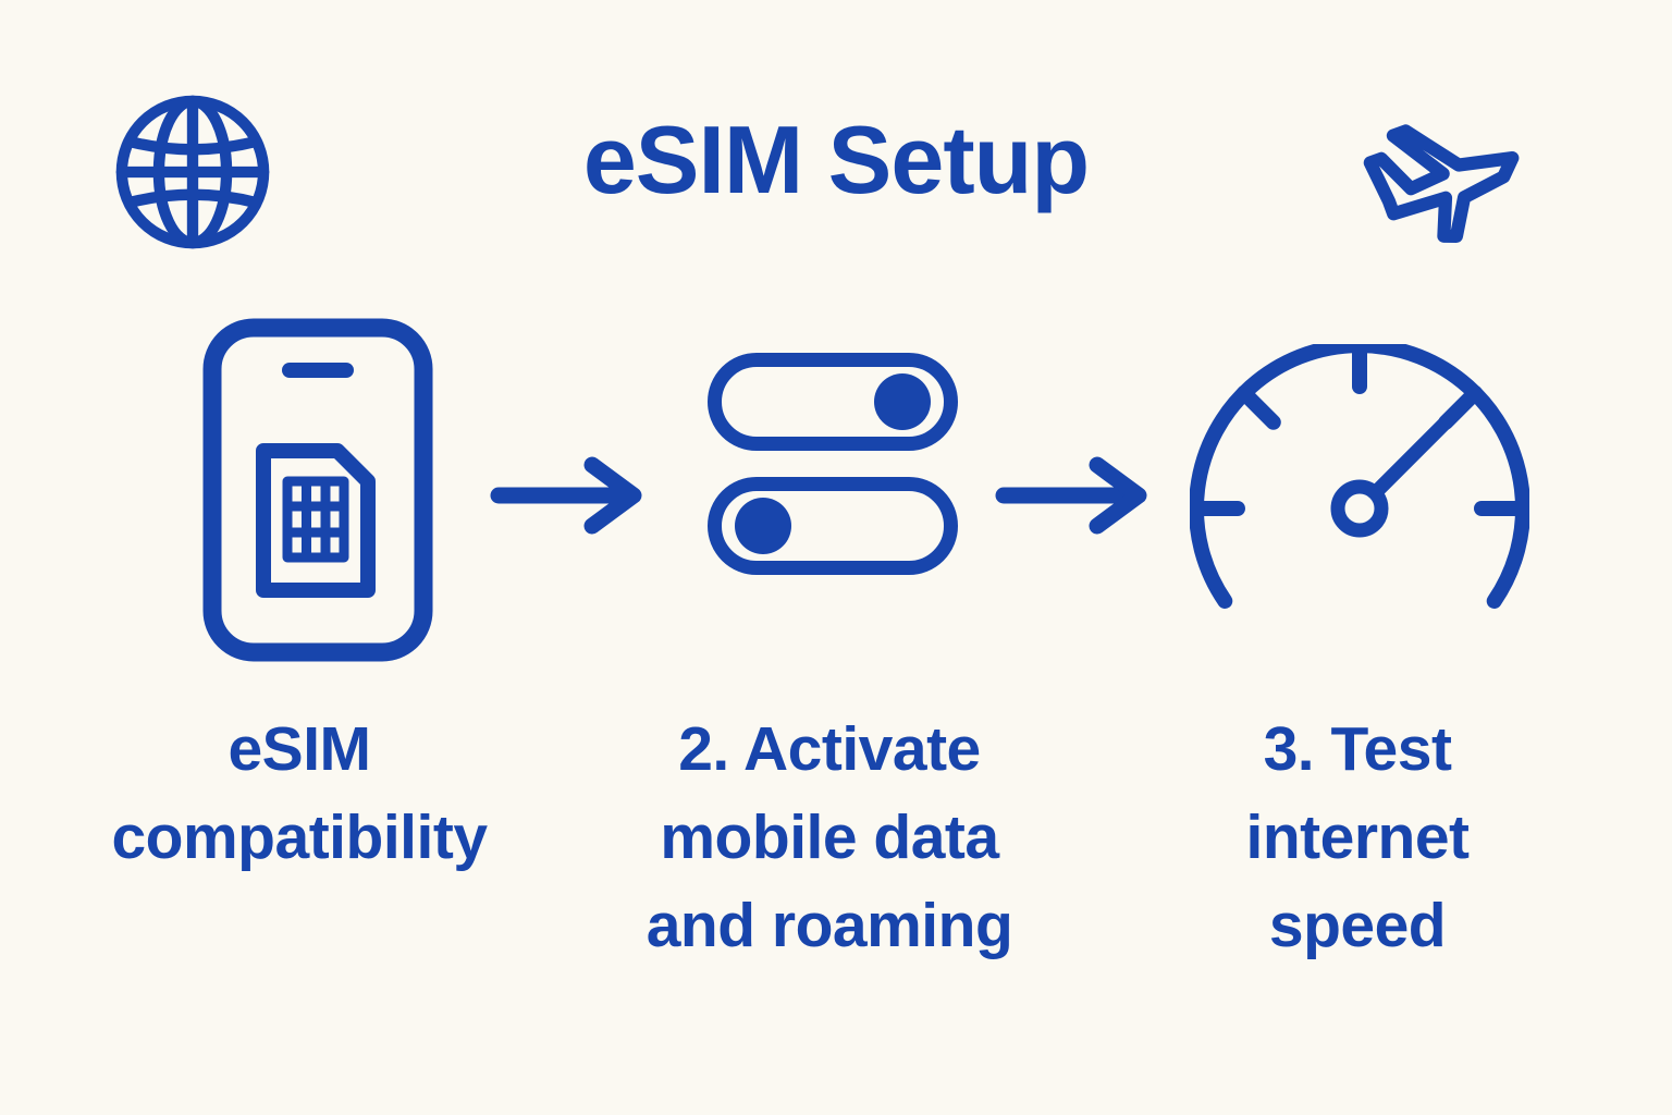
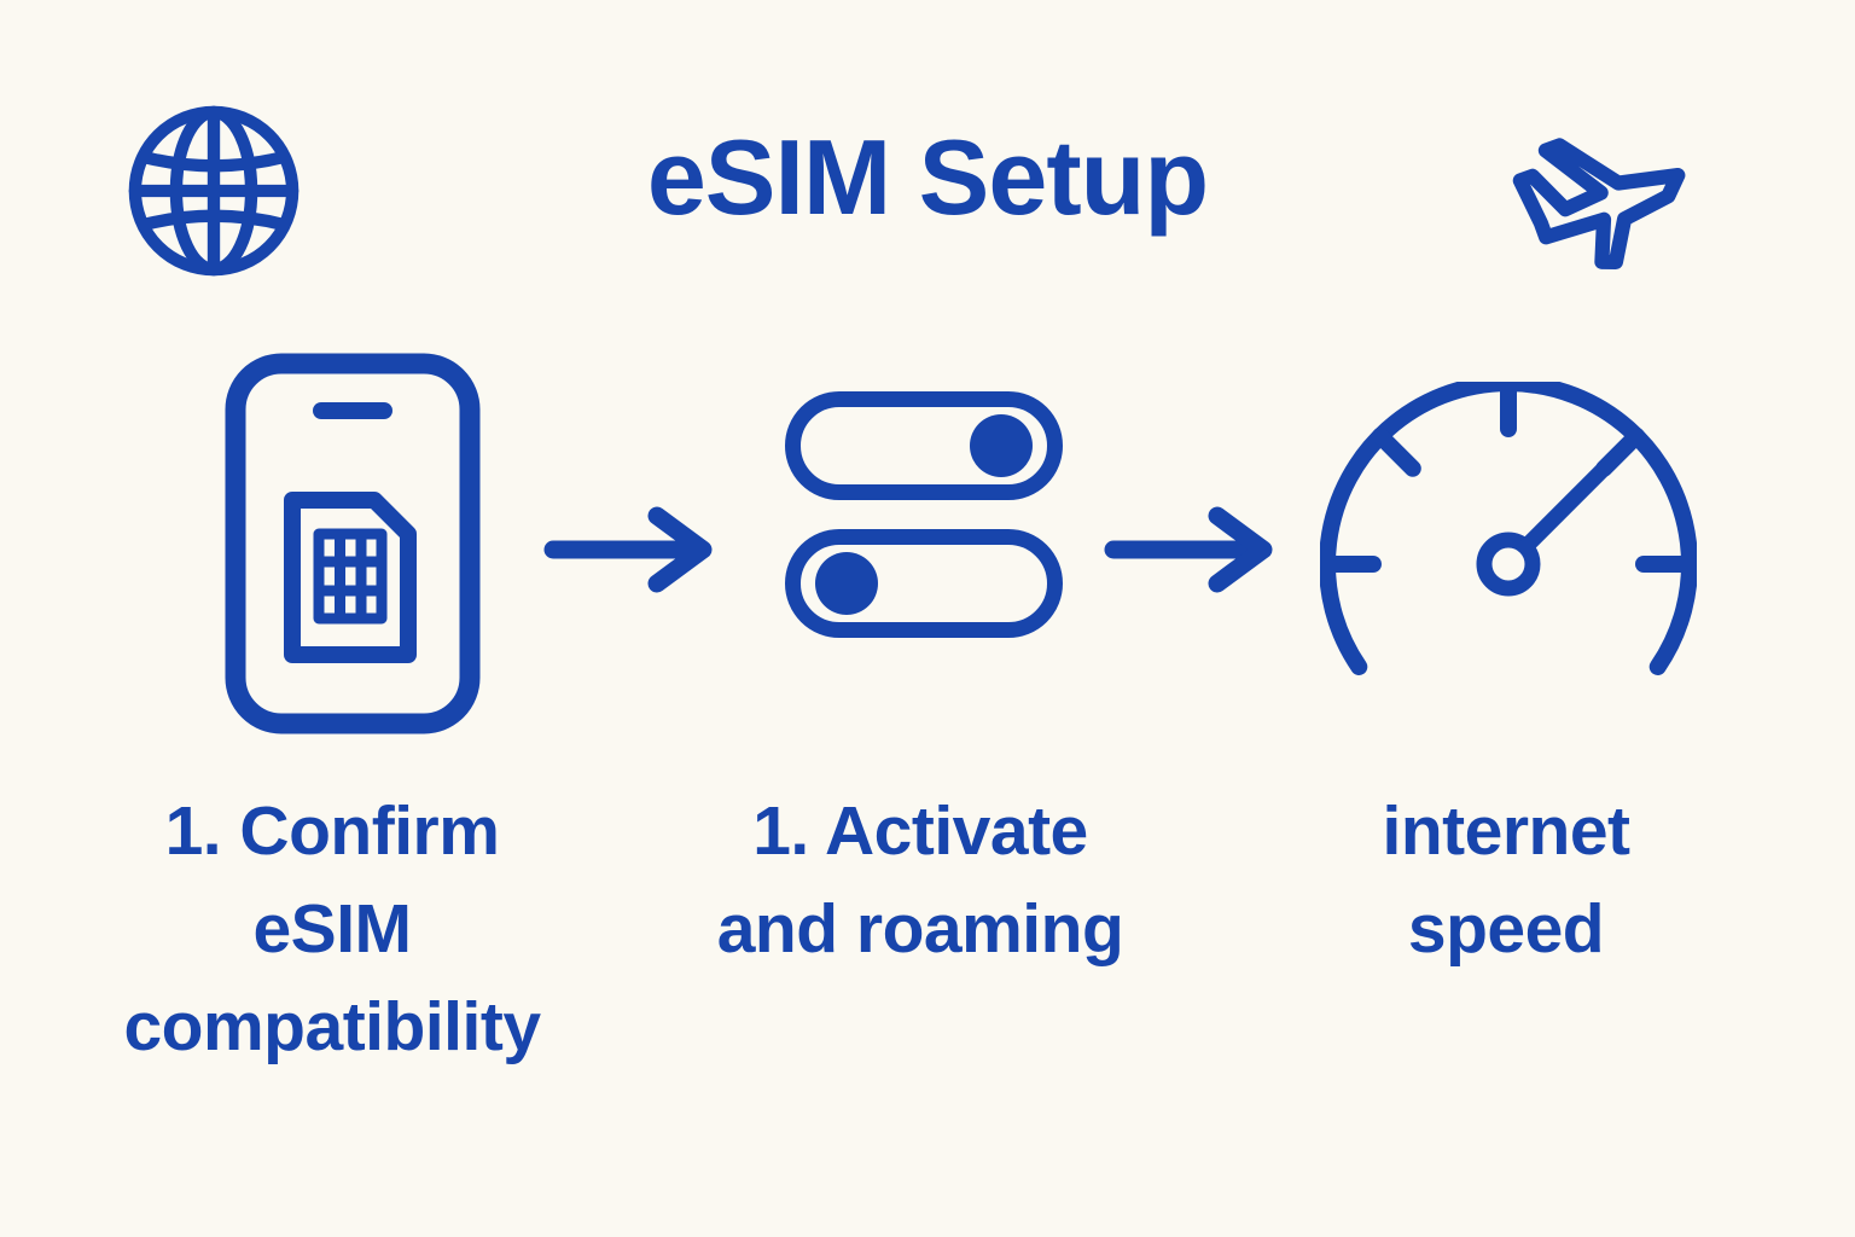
  eSIM Setup
+ 1. Confirm
  eSIM
  compatibility
- 2. Activate
+ 1. Activate
- mobile data
  and roaming
- 3. Test
  internet
  speed
